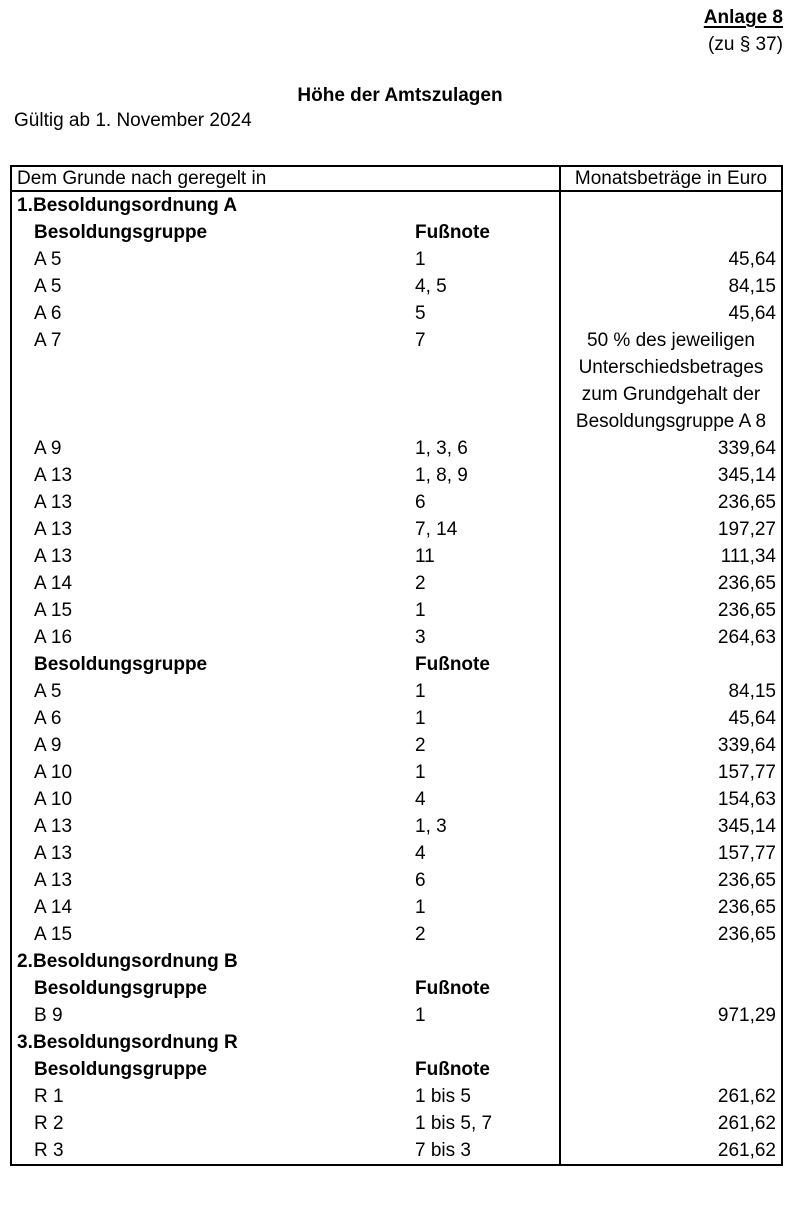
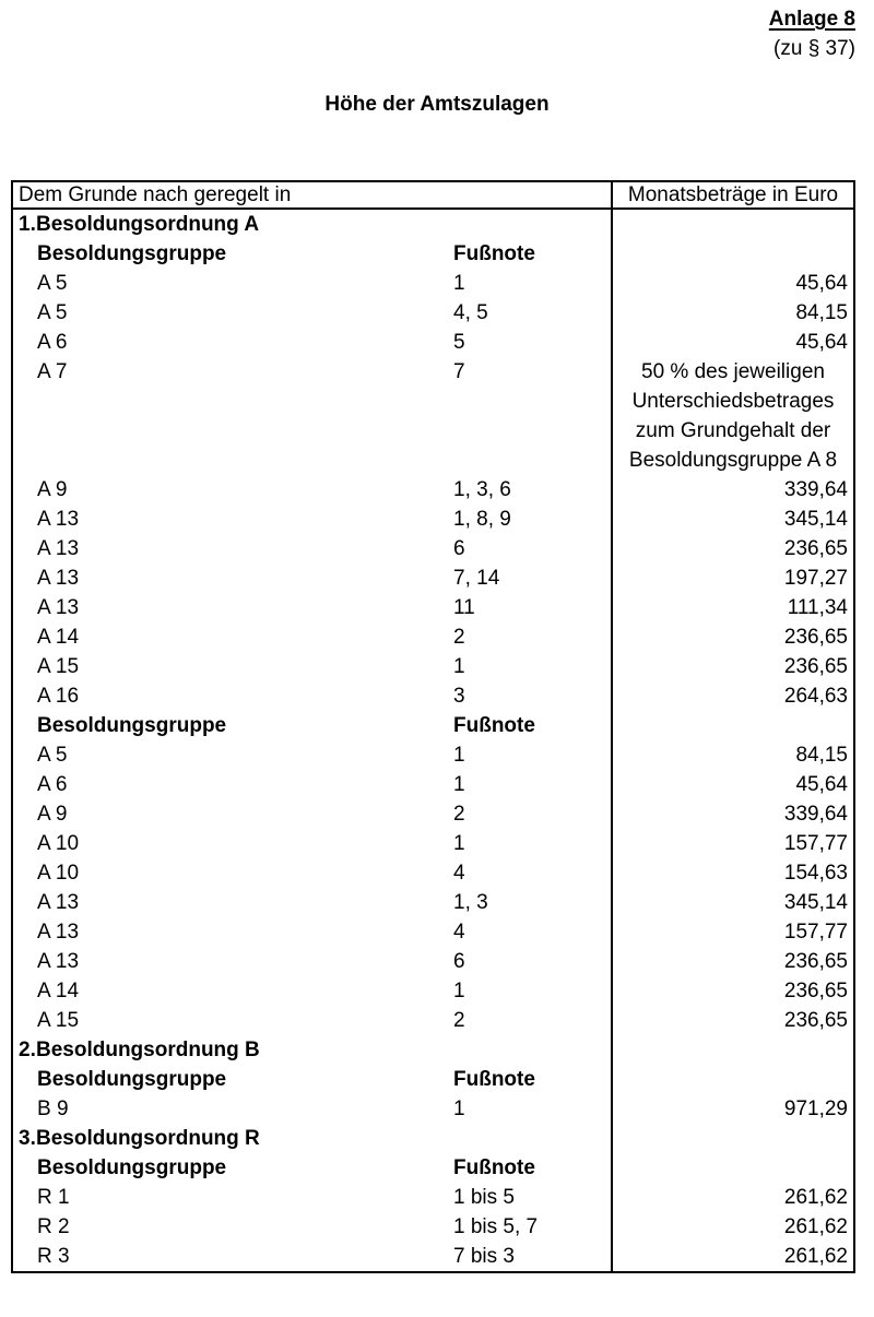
  Anlage 8
  (zu § 37)
  Höhe der Amtszulagen
- Gültig ab 1. November 2024
  Dem Grunde nach geregelt in
  Monatsbeträge in Euro
  1.Besoldungsordnung A
  Besoldungsgruppe
  Fußnote
  A 5
  1
  45,64
  A 5
  4, 5
  84,15
  A 6
  5
  45,64
  A 7
  7
  50 % des jeweiligen
  Unterschiedsbetrages
  zum Grundgehalt der
  Besoldungsgruppe A 8
  A 9
  1, 3, 6
  339,64
  A 13
  1, 8, 9
  345,14
  A 13
  6
  236,65
  A 13
  7, 14
  197,27
  A 13
  11
  111,34
  A 14
  2
  236,65
  A 15
  1
  236,65
  A 16
  3
  264,63
  Besoldungsgruppe
  Fußnote
  A 5
  1
  84,15
  A 6
  1
  45,64
  A 9
  2
  339,64
  A 10
  1
  157,77
  A 10
  4
  154,63
  A 13
  1, 3
  345,14
  A 13
  4
  157,77
  A 13
  6
  236,65
  A 14
  1
  236,65
  A 15
  2
  236,65
  2.Besoldungsordnung B
  Besoldungsgruppe
  Fußnote
  B 9
  1
  971,29
  3.Besoldungsordnung R
  Besoldungsgruppe
  Fußnote
  R 1
  1 bis 5
  261,62
  R 2
  1 bis 5, 7
  261,62
  R 3
  7 bis 3
  261,62
